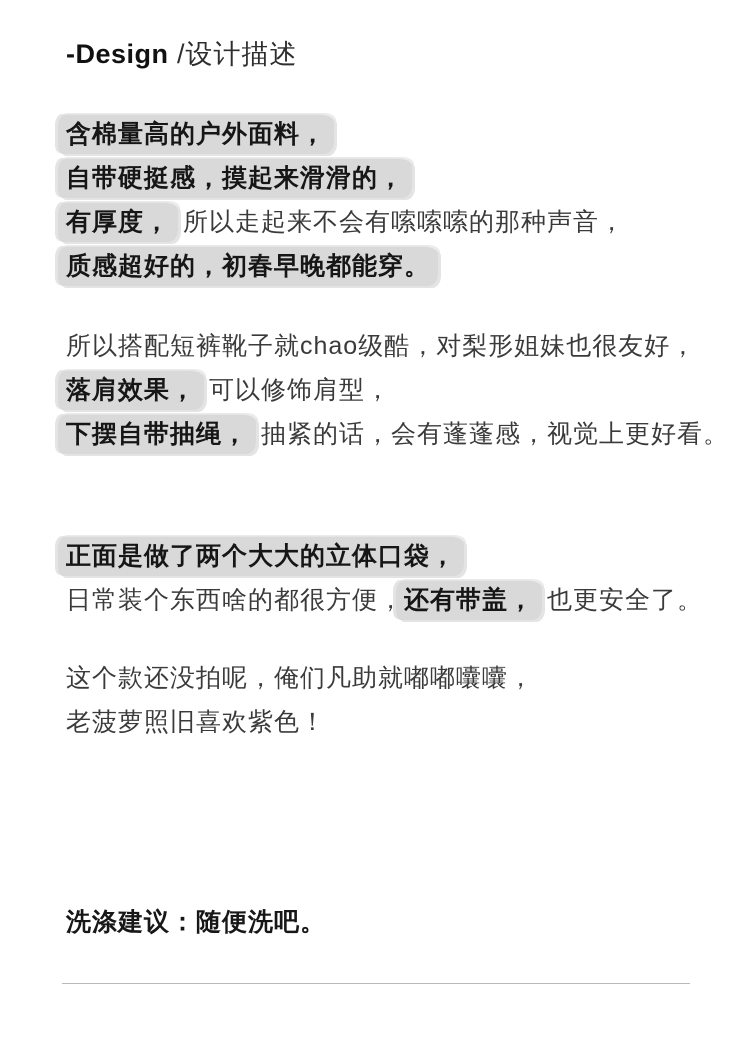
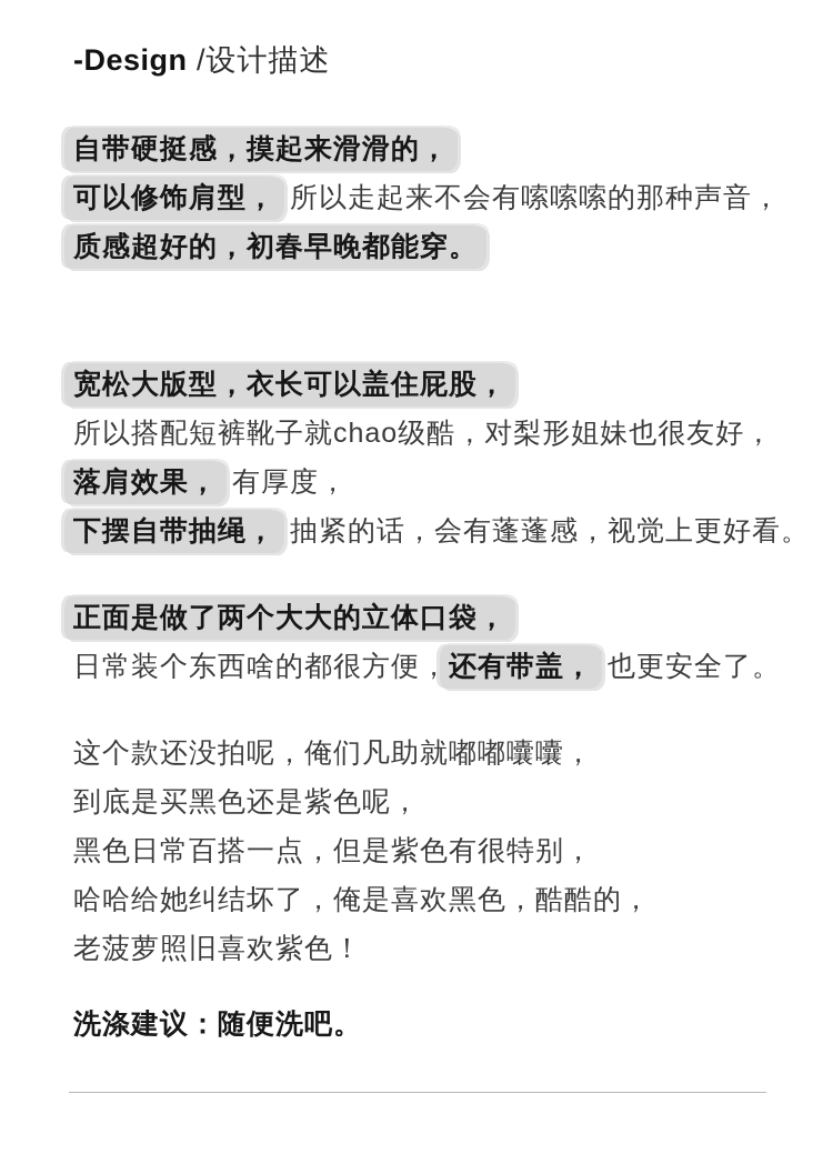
  -Design /设计描述
- 含棉量高的户外面料，
  自带硬挺感，摸起来滑滑的，
- 有厚度， 所以走起来不会有嗦嗦嗦的那种声音，
+ 可以修饰肩型， 所以走起来不会有嗦嗦嗦的那种声音，
  质感超好的，初春早晚都能穿。
+ 宽松大版型，衣长可以盖住屁股，
  所以搭配短裤靴子就chao级酷，对梨形姐妹也很友好，
- 落肩效果， 可以修饰肩型，
+ 落肩效果， 有厚度，
  下摆自带抽绳， 抽紧的话，会有蓬蓬感，视觉上更好看。
  正面是做了两个大大的立体口袋，
  日常装个东西啥的都很方便，还有带盖， 也更安全了。
  这个款还没拍呢，俺们凡助就嘟嘟囔囔，
+ 到底是买黑色还是紫色呢，
+ 黑色日常百搭一点，但是紫色有很特别，
+ 哈哈给她纠结坏了，俺是喜欢黑色，酷酷的，
  老菠萝照旧喜欢紫色！
  洗涤建议：随便洗吧。
